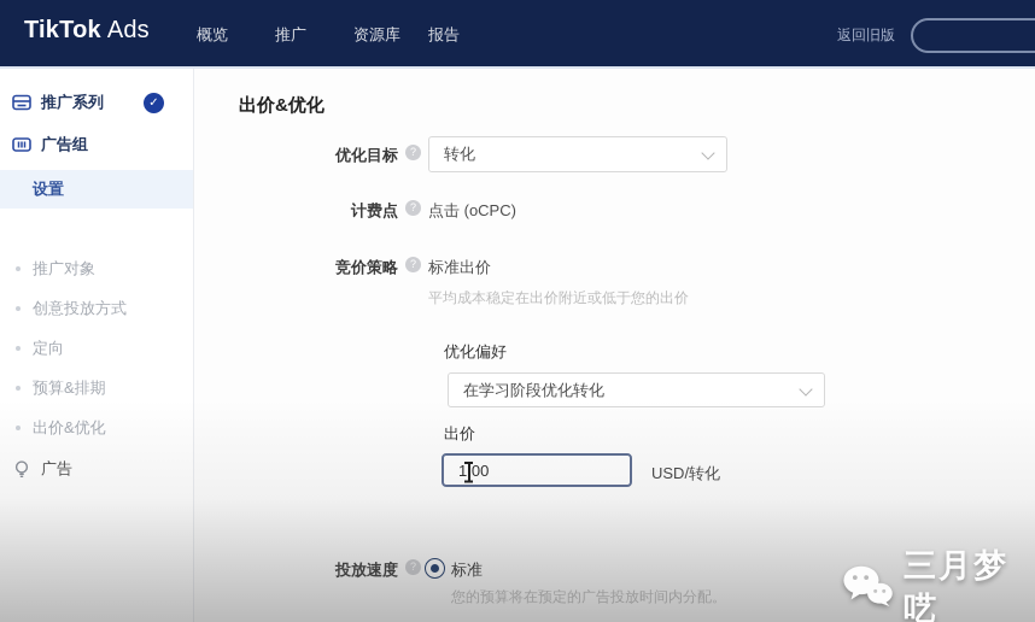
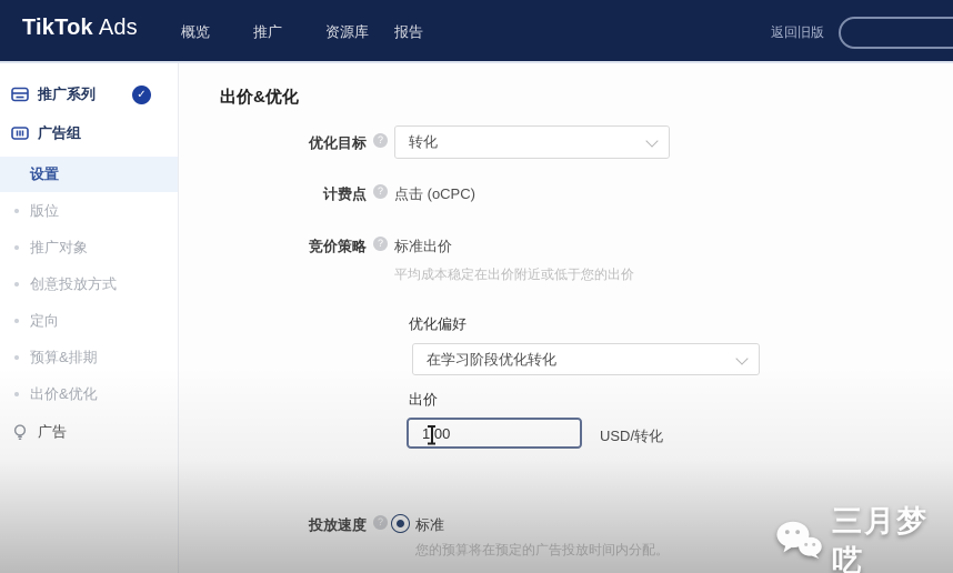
  TikTok Ads
  概览
  推广
  资源库
  报告
  返回旧版
  推广系列
  ✓
  广告组
  设置
+ 版位
  推广对象
  创意投放方式
  定向
  预算&排期
  出价&优化
  优化目标
  ?
  转化
  计费点
  ?
  点击 (oCPC)
  竞价策略
  ?
  标准出价
  平均成本稳定在出价附近或低于您的出价
  优化偏好
  在学习阶段优化转化
  三月梦呓
